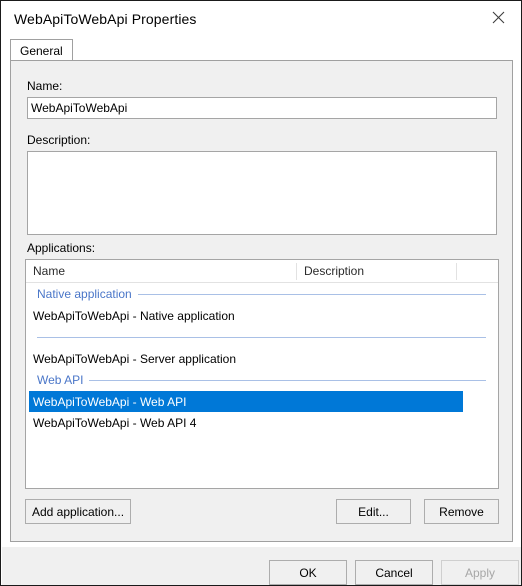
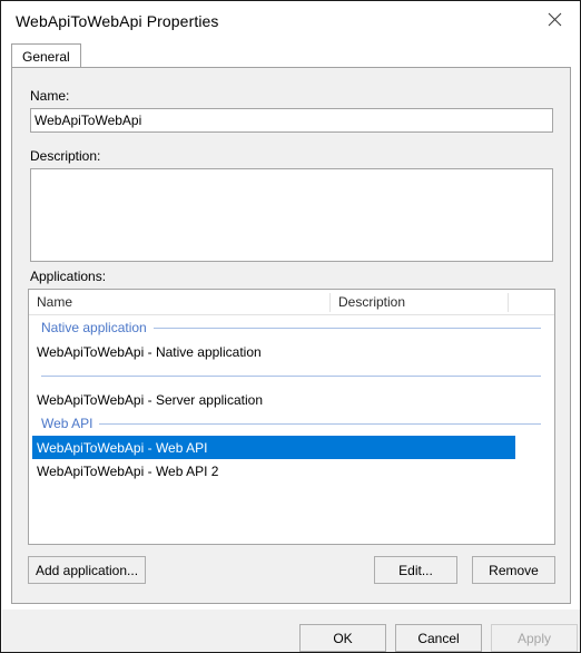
  WebApiToWebApi Properties
  General
  Name:
  WebApiToWebApi
  Description:
  Applications:
  Name
  Description
  Native application
  WebApiToWebApi - Native application
  WebApiToWebApi - Server application
  Web API
  WebApiToWebApi - Web API
- WebApiToWebApi - Web API 4
+ WebApiToWebApi - Web API 2
  Add application...
  Edit...
  Remove
  OK
  Cancel
  Apply
